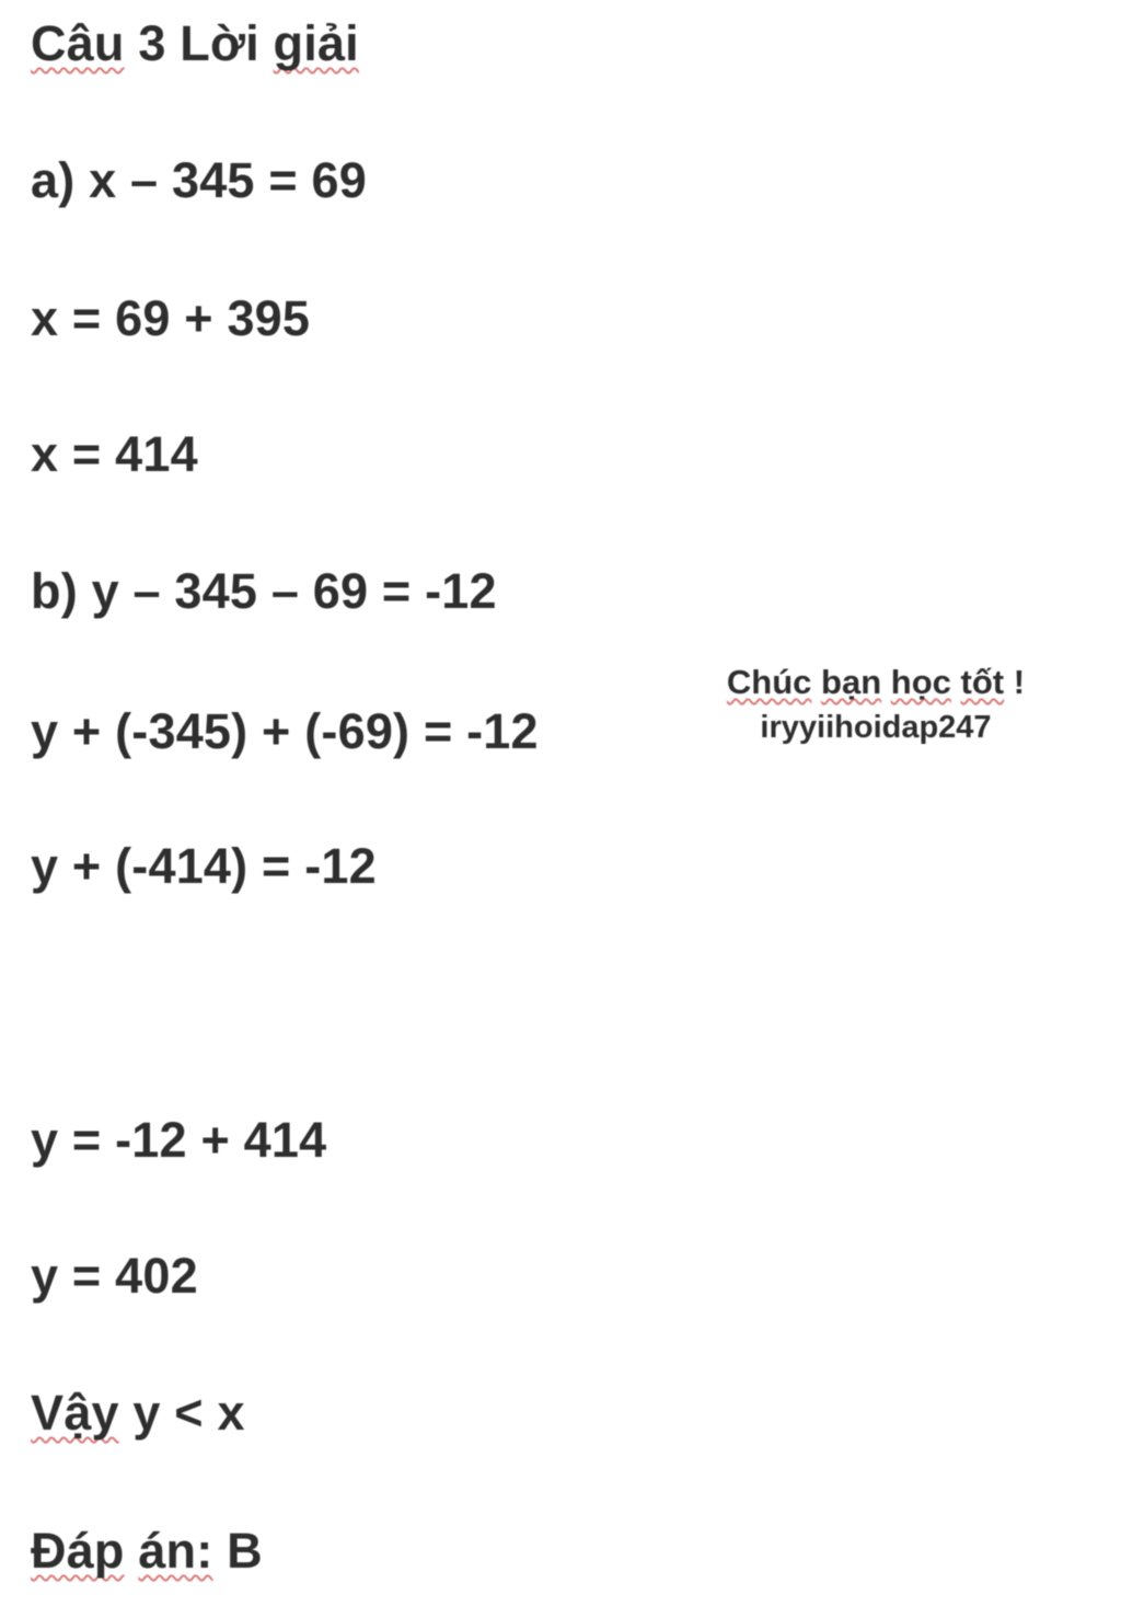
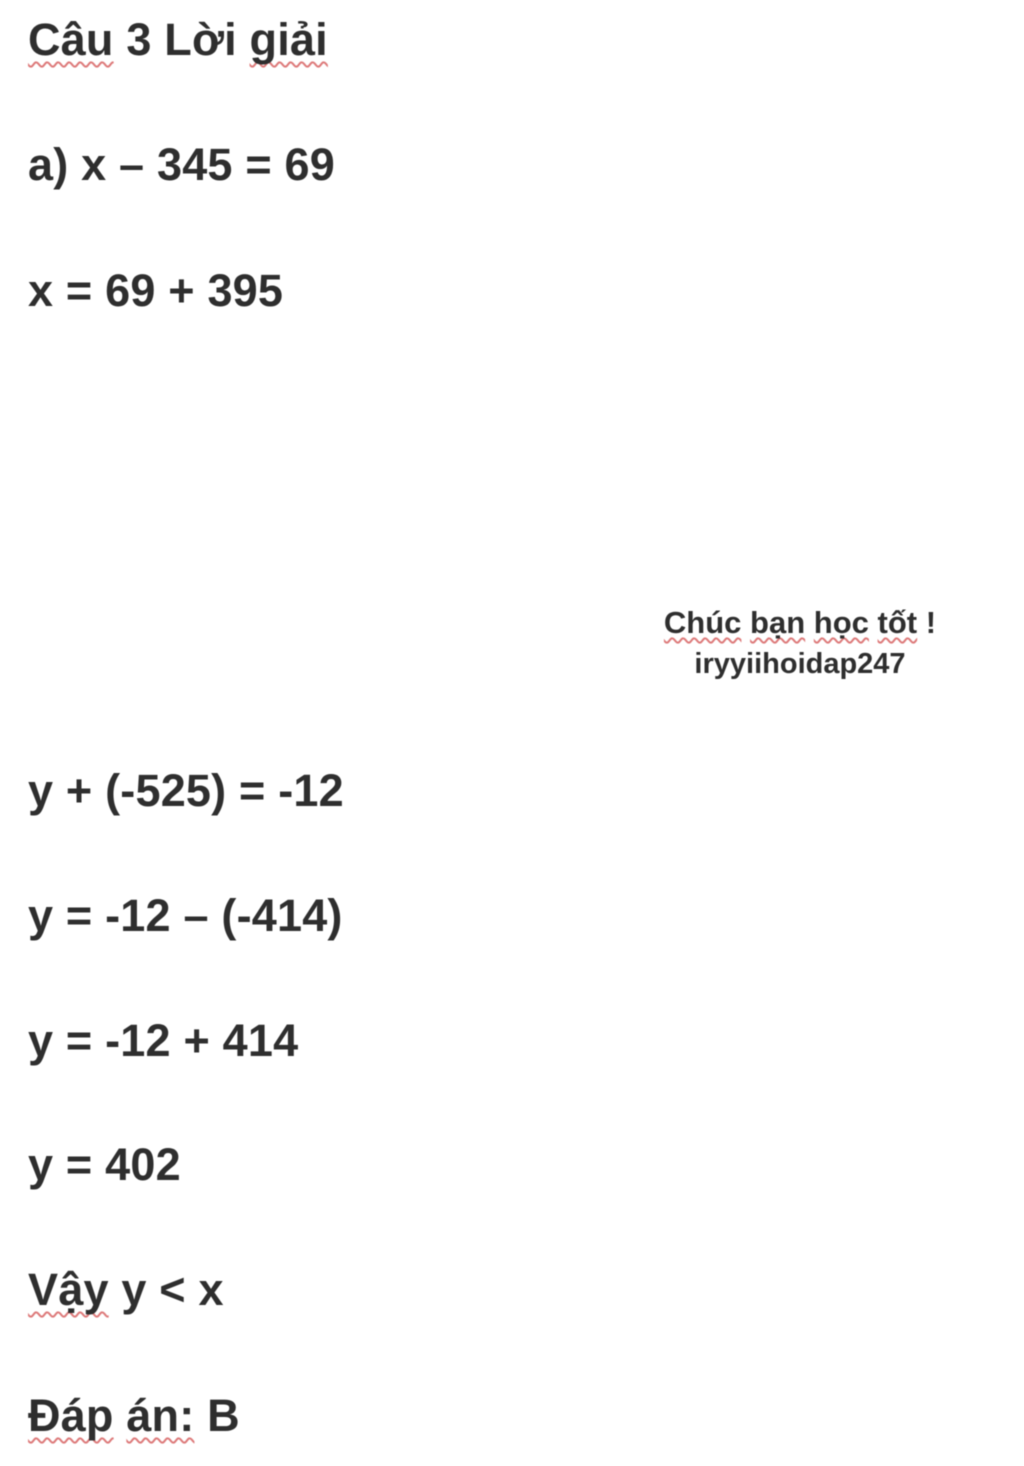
  Câu 3 Lời giải
  a) x – 345 = 69
  x = 69 + 395
- x = 414
- b) y – 345 – 69 = -12
- y + (-345) + (-69) = -12
- y + (-414) = -12
+ y + (-525) = -12
+ y = -12 – (-414)
  y = -12 + 414
  y = 402
  Vậy y < x
  Đáp án: B
  Chúc bạn học tốt !
  iryyiihoidap247
